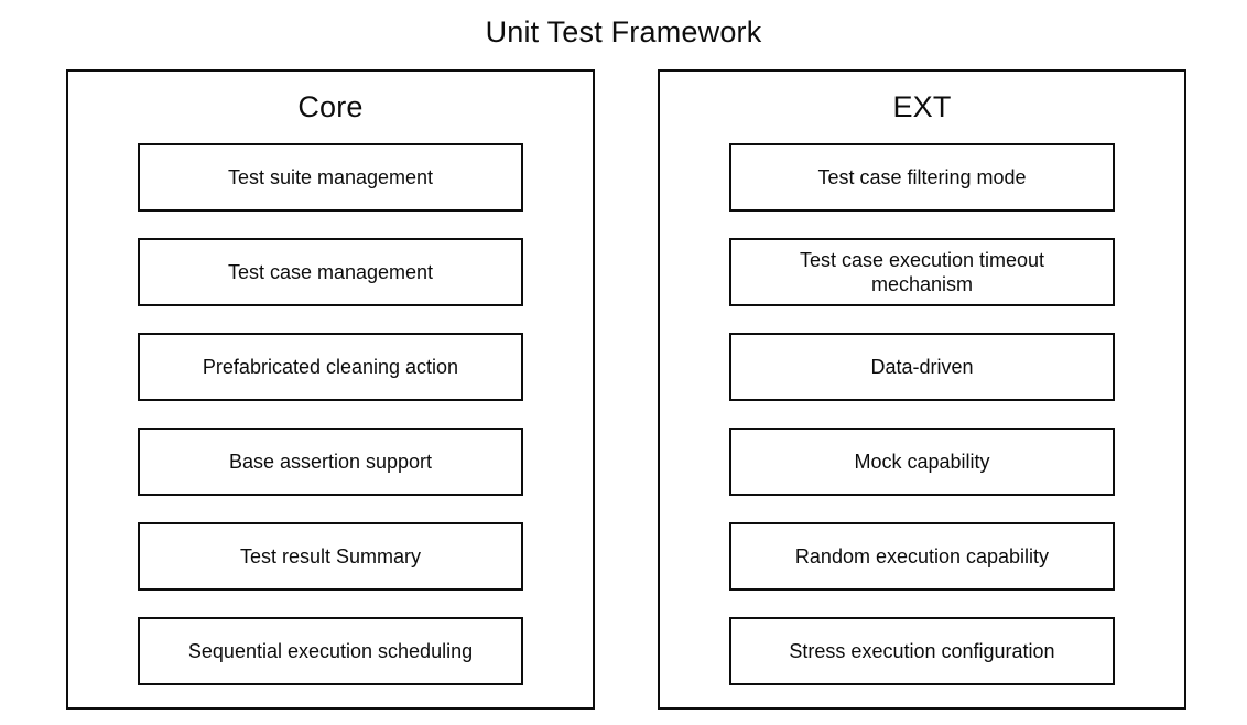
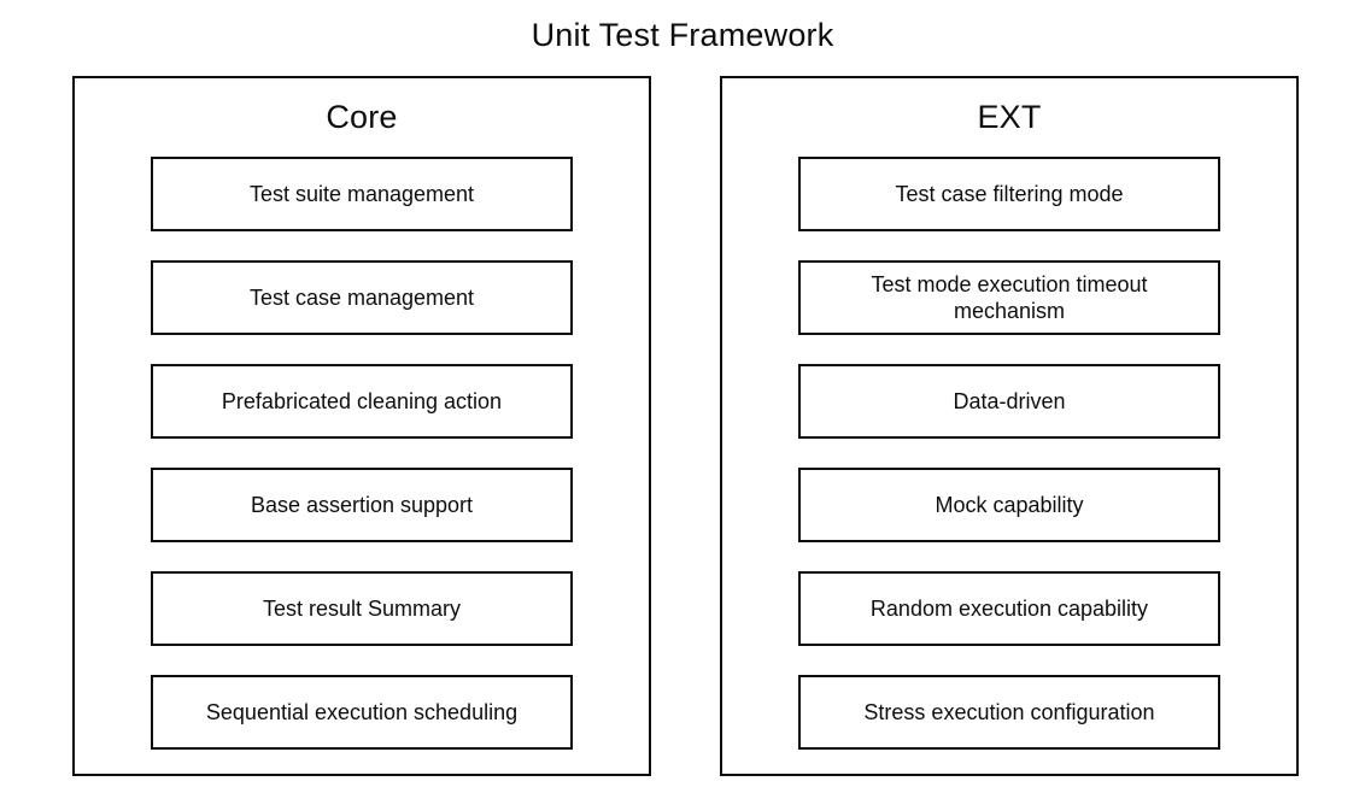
  Unit Test Framework
  Core
  Test suite management
  Test case management
  Prefabricated cleaning action
  Base assertion support
  Test result Summary
  Sequential execution scheduling
  EXT
  Test case filtering mode
- Test case execution timeout mechanism
+ Test mode execution timeout mechanism
  Data-driven
  Mock capability
  Random execution capability
  Stress execution configuration
